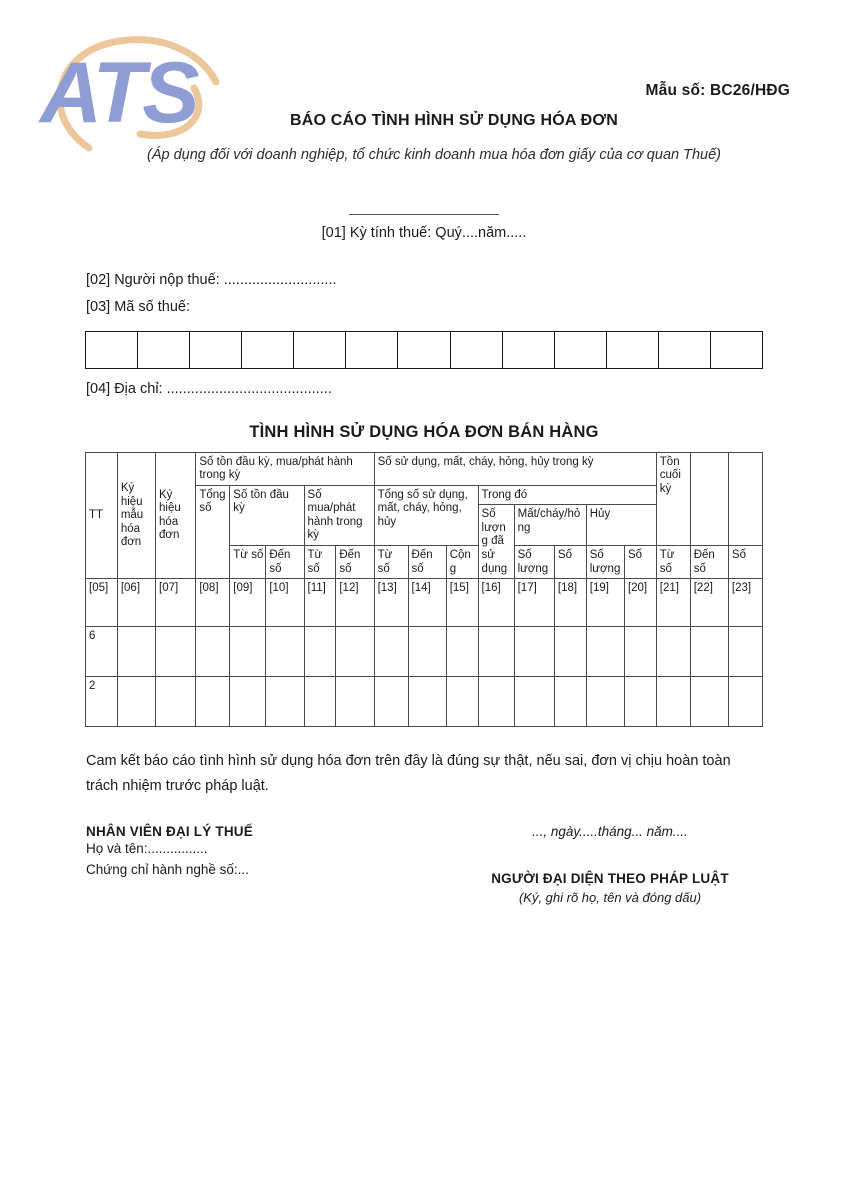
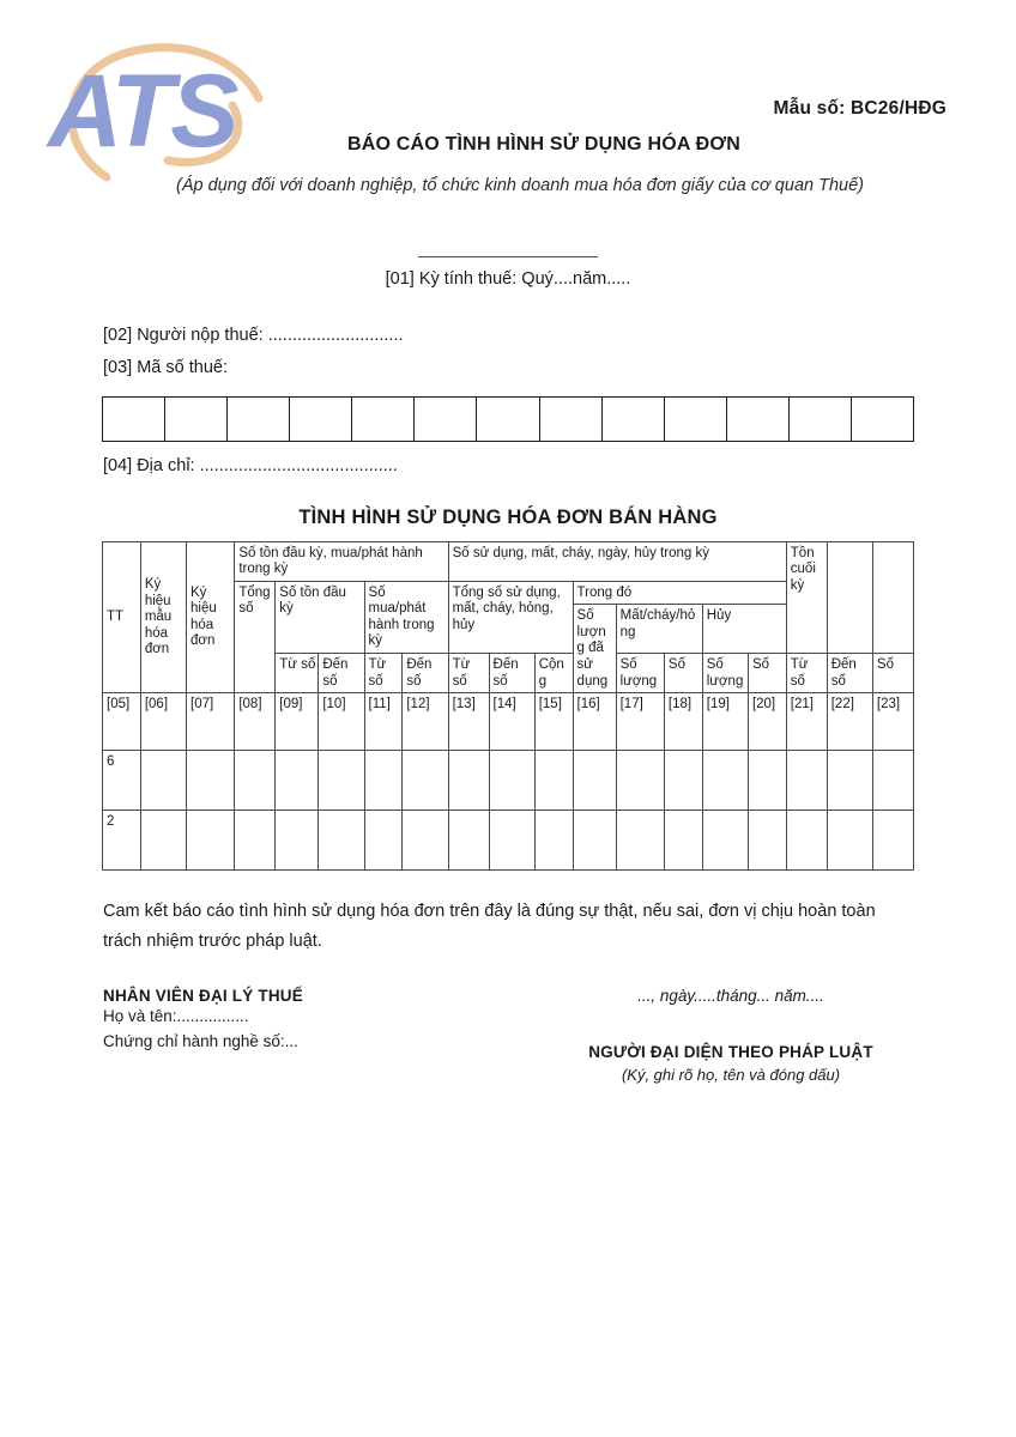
  ATS
  Mẫu số: BC26/HĐG
  BÁO CÁO TÌNH HÌNH SỬ DỤNG HÓA ĐƠN
  (Áp dụng đối với doanh nghiệp, tổ chức kinh doanh mua hóa đơn giấy của cơ quan Thuế)
  [01] Kỳ tính thuế: Quý....năm.....
  [02] Người nộp thuế: ............................
  [03] Mã số thuế:
  [04] Địa chỉ: .........................................
  TÌNH HÌNH SỬ DỤNG HÓA ĐƠN BÁN HÀNG
- TT	Ký hiệu mẫu hóa đơn	Ký hiệu hóa đơn	Số tồn đầu kỳ, mua/phát hành trong kỳ	Số sử dụng, mất, cháy, hỏng, hủy trong kỳ	Tồn cuối kỳ
+ TT	Ký hiệu mẫu hóa đơn	Ký hiệu hóa đơn	Số tồn đầu kỳ, mua/phát hành trong kỳ	Số sử dụng, mất, cháy, ngày, hủy trong kỳ	Tồn cuối kỳ
  Tổng số	Số tồn đầu kỳ	Số mua/phát hành trong kỳ	Tổng số sử dụng, mất, cháy, hỏng, hủy	Trong đó
  Số lượng đã sử dụng	Mất/cháy/hỏng	Hủy
  Từ số	Đến số	Từ số	Đến số	Từ số	Đến số	Cộng	Số lượng	Số	Số lượng	Số	Từ số	Đến số	Số
  [05]	[06]	[07]	[08]	[09]	[10]	[11]	[12]	[13]	[14]	[15]	[16]	[17]	[18]	[19]	[20]	[21]	[22]	[23]
  6
  2
  Cam kết báo cáo tình hình sử dụng hóa đơn trên đây là đúng sự thật, nếu sai, đơn vị chịu hoàn toàn trách nhiệm trước pháp luật.
  NHÂN VIÊN ĐẠI LÝ THUẾ
  Họ và tên:................
  Chứng chỉ hành nghề số:...
  ..., ngày.....tháng... năm....
  NGƯỜI ĐẠI DIỆN THEO PHÁP LUẬT
  (Ký, ghi rõ họ, tên và đóng dấu)
